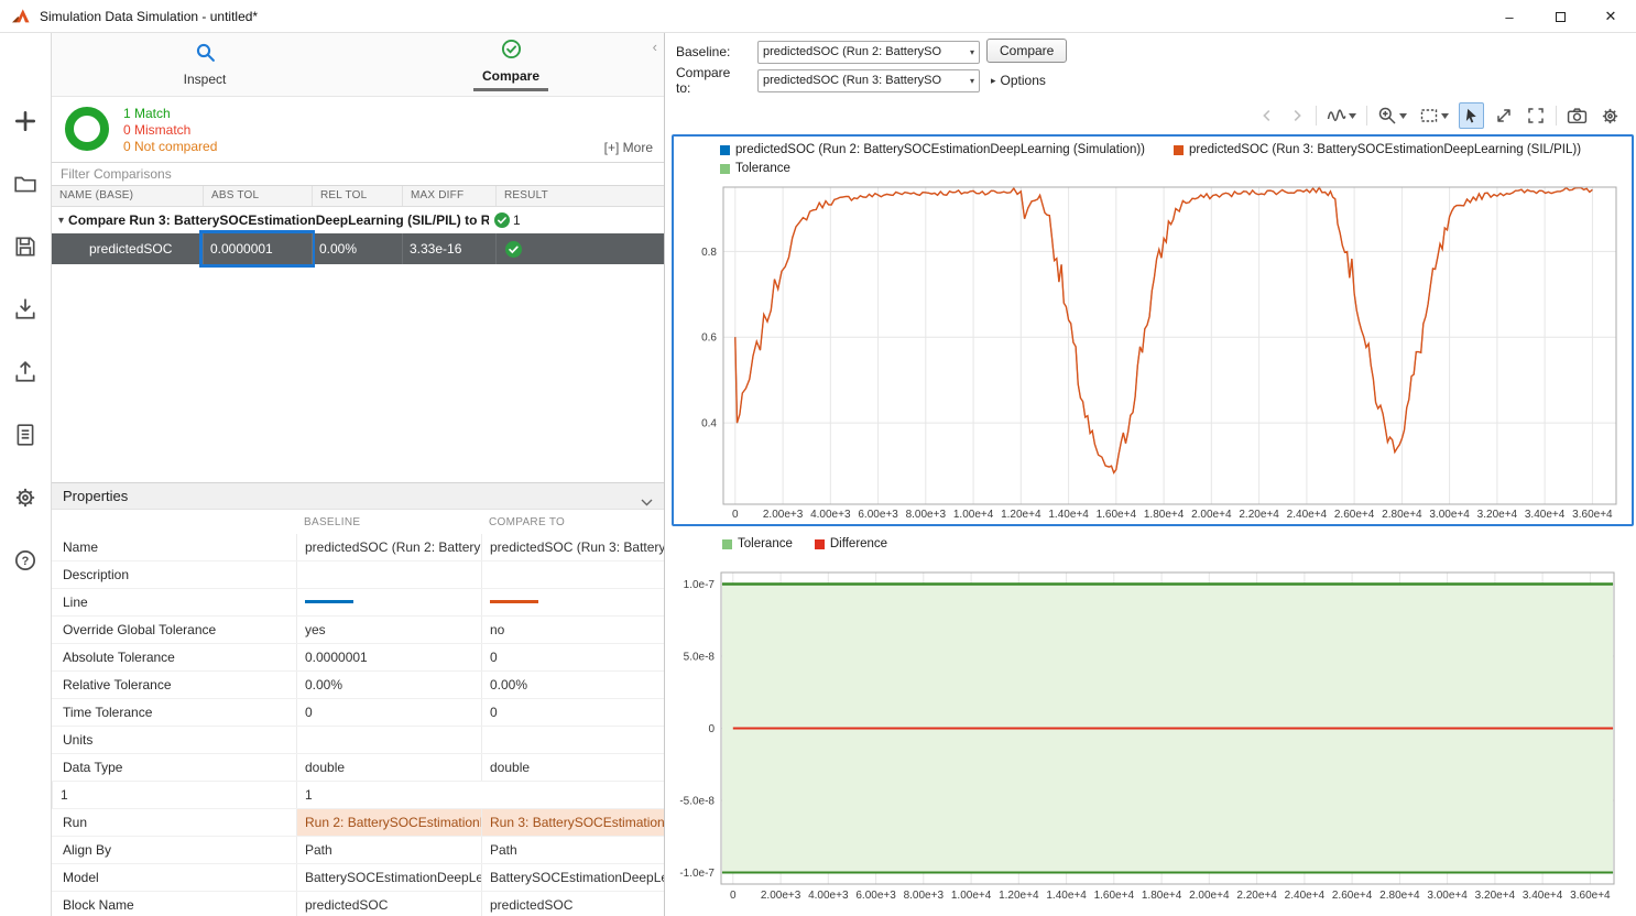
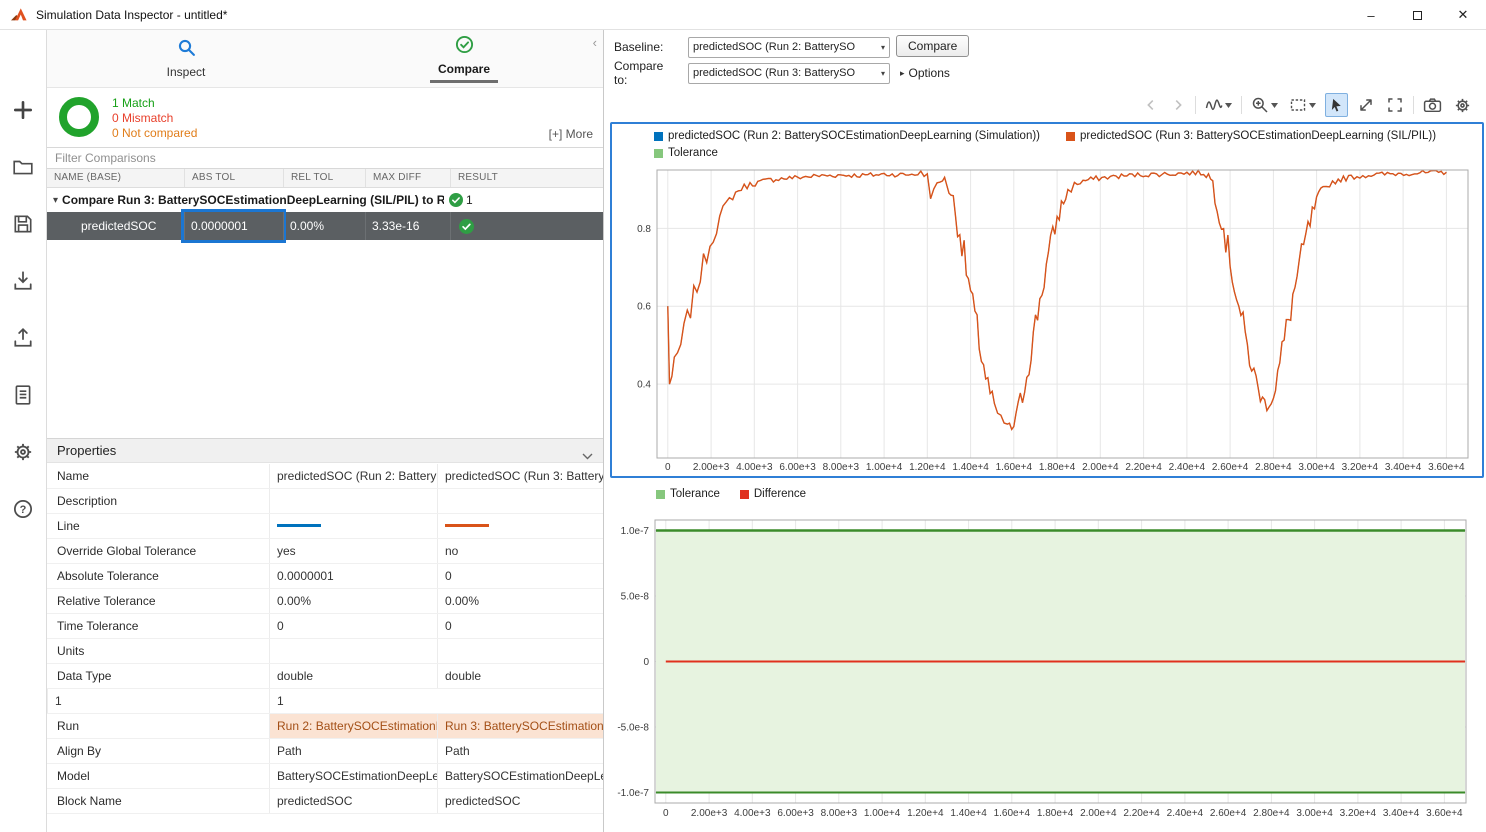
- Simulation Data Simulation - untitled*
+ Simulation Data Inspector - untitled*
  –
  ✕
  ?
  Inspect
  Compare
  ‹
  1 Match
  0 Mismatch
  0 Not compared
  [+] More
  Filter Comparisons
  NAME (BASE)
  ABS TOL
  REL TOL
  MAX DIFF
  RESULT
  ▾
  Compare Run 3: BatterySOCEstimationDeepLearning (SIL/PIL) to R
  1
  predictedSOC
  0.0000001
  0.00%
  3.33e-16
  Properties
- BASELINE
- COMPARE TO
  Name
  predictedSOC (Run 2: Battery
  predictedSOC (Run 3: Battery
  Description
  Line
  Override Global Tolerance
  yes
  no
  Absolute Tolerance
  0.0000001
  0
  Relative Tolerance
  0.00%
  0.00%
  Time Tolerance
  0
  0
  Units
  Data Type
  double
  double
  1
  1
  Run
  Run 2: BatterySOCEstimation
  Run 3: BatterySOCEstimation
  Align By
  Path
  Path
  Model
  BatterySOCEstimationDeepLe
  BatterySOCEstimationDeepL
  Block Name
  predictedSOC
  predictedSOC
  Baseline:
  predictedSOC (Run 2: BatterySO
  ▾
  Compare
  Compare to:
  predictedSOC (Run 3: BatterySO
  ▾
  ▸
  Options
  predictedSOC (Run 2: BatterySOCEstimationDeepLearning (Simulation))
  predictedSOC (Run 3: BatterySOCEstimationDeepLearning (SIL/PIL))
  Tolerance
  0
  2.00e+3
  4.00e+3
  6.00e+3
  8.00e+3
  1.00e+4
  1.20e+4
  1.40e+4
  1.60e+4
  1.80e+4
  2.00e+4
  2.20e+4
  2.40e+4
  2.60e+4
  2.80e+4
  3.00e+4
  3.20e+4
  3.40e+4
  3.60e+4
  0.4
  0.6
  0.8
  Tolerance
  Difference
  0
  2.00e+3
  4.00e+3
  6.00e+3
  8.00e+3
  1.00e+4
  1.20e+4
  1.40e+4
  1.60e+4
  1.80e+4
  2.00e+4
  2.20e+4
  2.40e+4
  2.60e+4
  2.80e+4
  3.00e+4
  3.20e+4
  3.40e+4
  3.60e+4
  1.0e-7
  5.0e-8
  0
  -5.0e-8
  -1.0e-7
